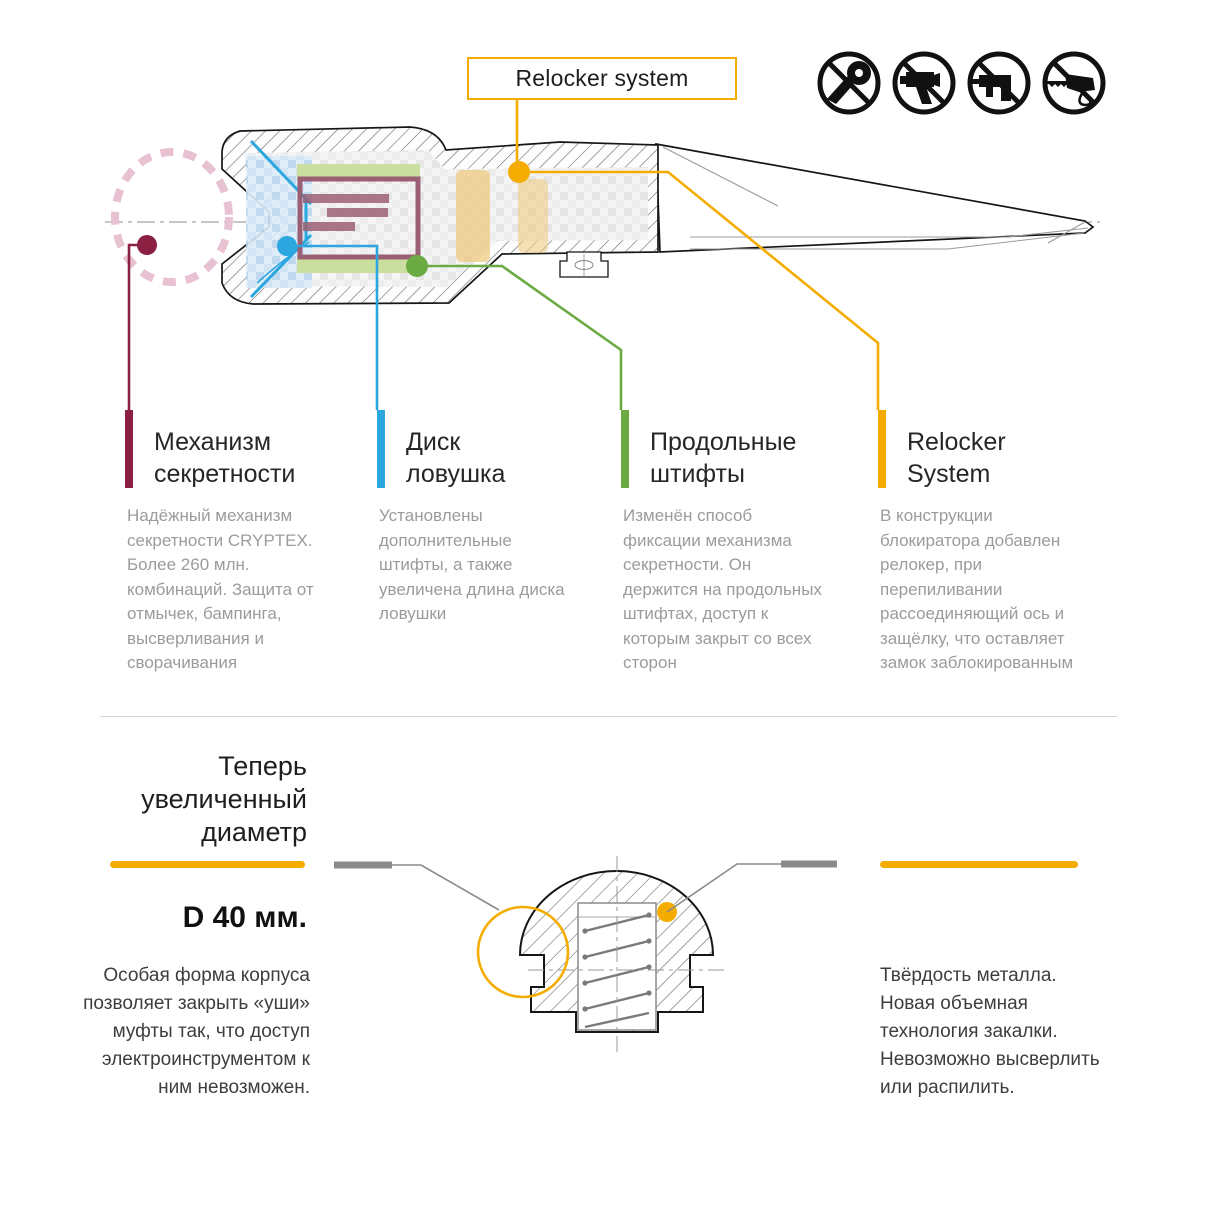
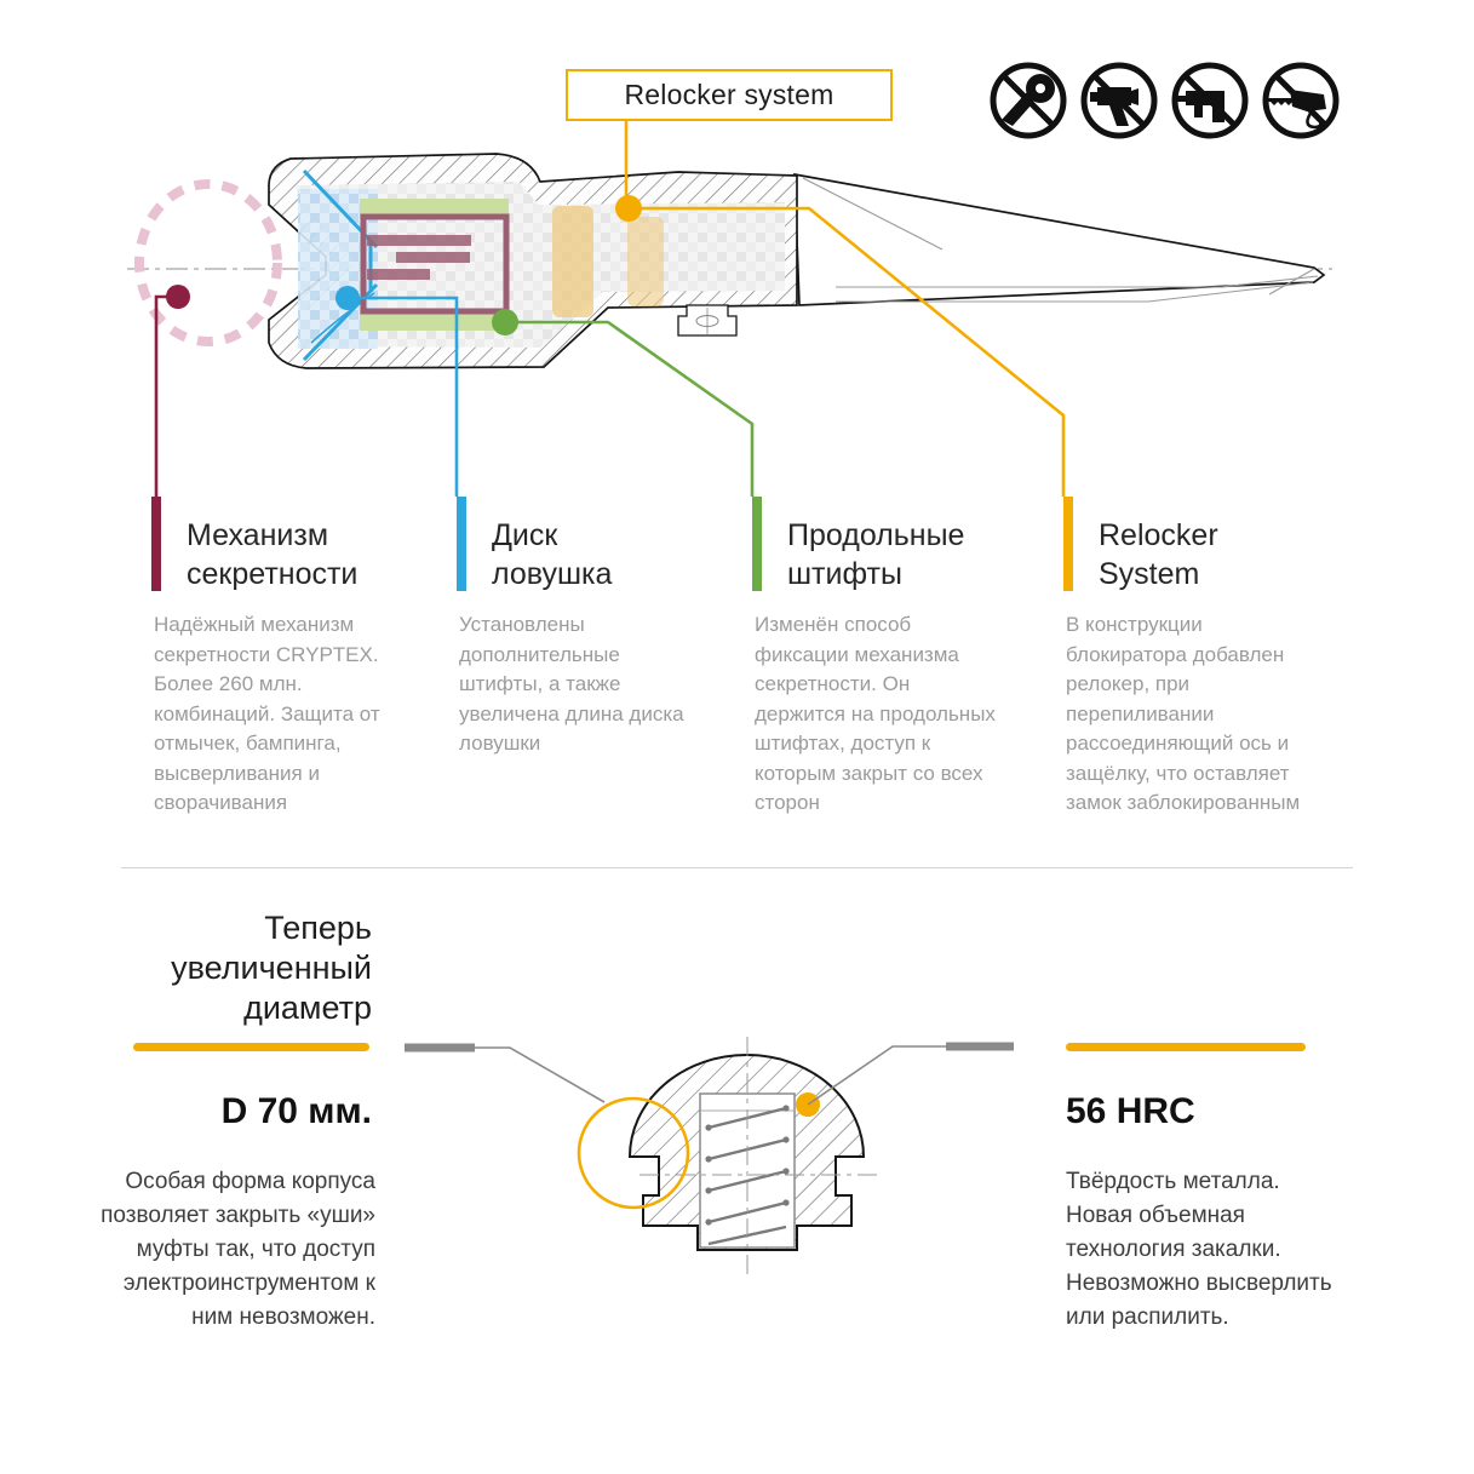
  Relocker system
  Механизм
  секретности
  Надёжный механизм
  секретности CRYPTEX.
  Более 260 млн.
  комбинаций. Защита от
  отмычек, бампинга,
  высверливания и
  сворачивания
  Диск
  ловушка
  Установлены
  дополнительные
  штифты, а также
  увеличена длина диска
  ловушки
  Продольные
  штифты
  Изменён способ
  фиксации механизма
  секретности. Он
  держится на продольных
  штифтах, доступ к
  которым закрыт со всех
  сторон
  Relocker
  System
  В конструкции
  блокиратора добавлен
  релокер, при
  перепиливании
  рассоединяющий ось и
  защёлку, что оставляет
  замок заблокированным
  Теперь
  увеличенный
  диаметр
- D 40 мм.
+ D 70 мм.
  Особая форма корпуса
  позволяет закрыть «уши»
  муфты так, что доступ
  электроинструментом к
  ним невозможен.
+ 56 HRC
  Твёрдость металла.
  Новая объемная
  технология закалки.
  Невозможно высверлить
  или распилить.
